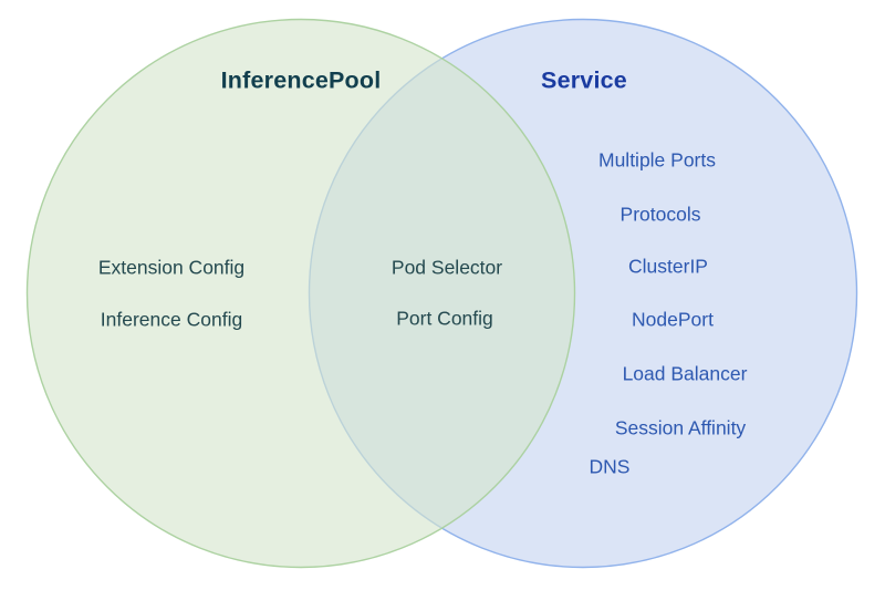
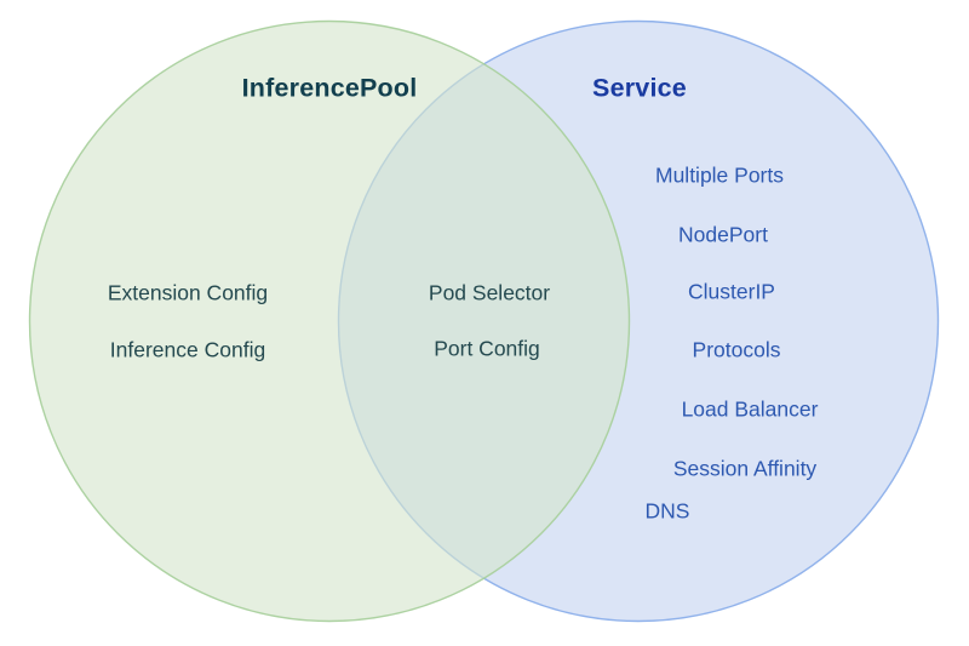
  InferencePool
  Service
  Extension Config
  Inference Config
  Pod Selector
  Port Config
  Multiple Ports
- Protocols
+ NodePort
  ClusterIP
- NodePort
+ Protocols
  Load Balancer
  Session Affinity
  DNS
